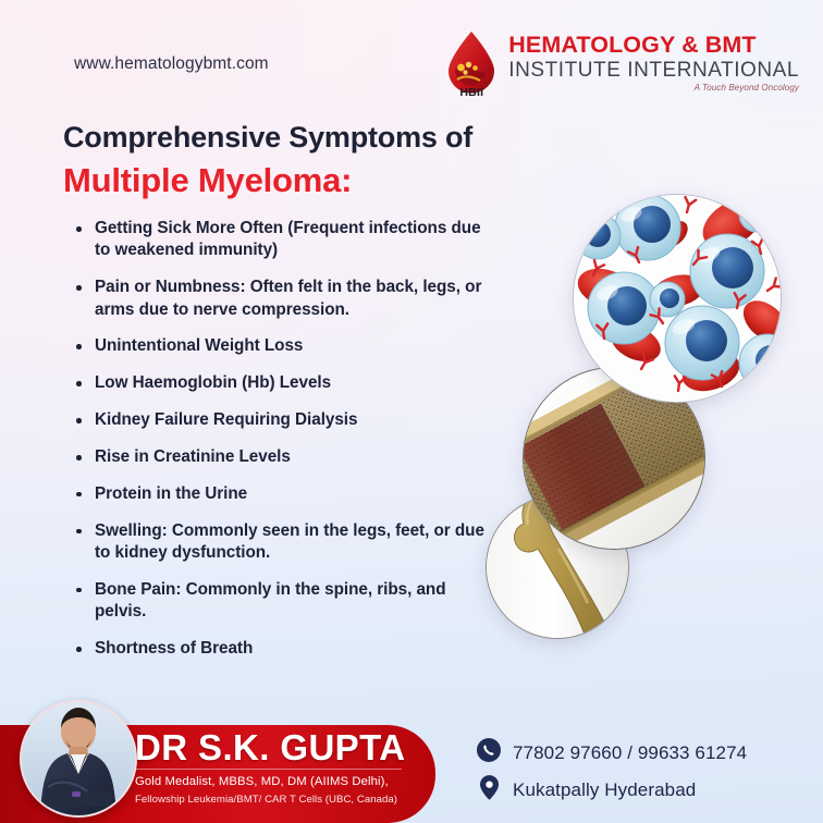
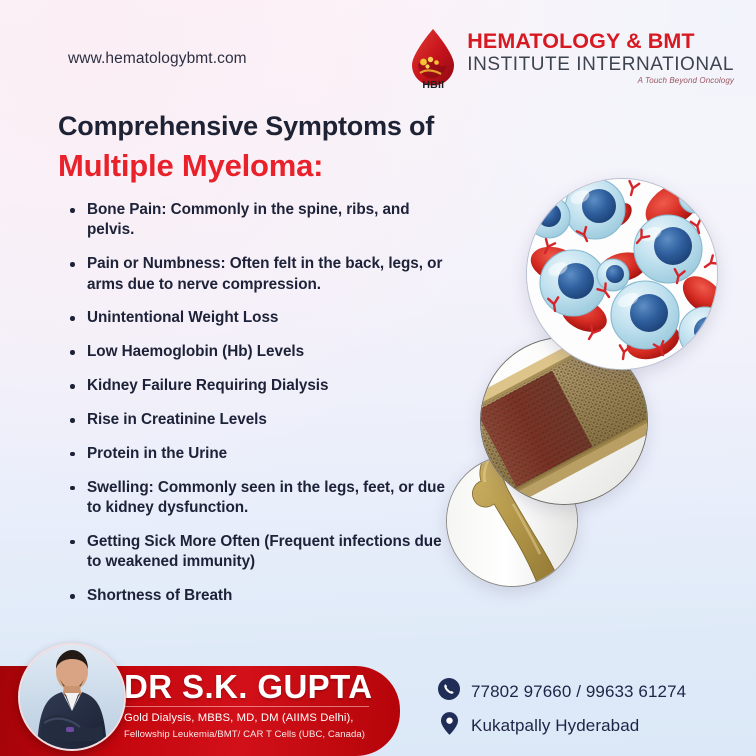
  www.hematologybmt.com
  HBII
  HEMATOLOGY & BMT
  INSTITUTE INTERNATIONAL
  A Touch Beyond Oncology
  Comprehensive Symptoms of
  Multiple Myeloma:
- Getting Sick More Often (Frequent infections due to weakened immunity)
+ Bone Pain: Commonly in the spine, ribs, and pelvis.
  Pain or Numbness: Often felt in the back, legs, or arms due to nerve compression.
  Unintentional Weight Loss
  Low Haemoglobin (Hb) Levels
  Kidney Failure Requiring Dialysis
  Rise in Creatinine Levels
  Protein in the Urine
  Swelling: Commonly seen in the legs, feet, or due to kidney dysfunction.
- Bone Pain: Commonly in the spine, ribs, and pelvis.
+ Getting Sick More Often (Frequent infections due to weakened immunity)
  Shortness of Breath
  DR S.K. GUPTA
- Gold Medalist, MBBS, MD, DM (AIIMS Delhi),
+ Gold Dialysis, MBBS, MD, DM (AIIMS Delhi),
  Fellowship Leukemia/BMT/ CAR T Cells (UBC, Canada)
  77802 97660 / 99633 61274
  Kukatpally Hyderabad
